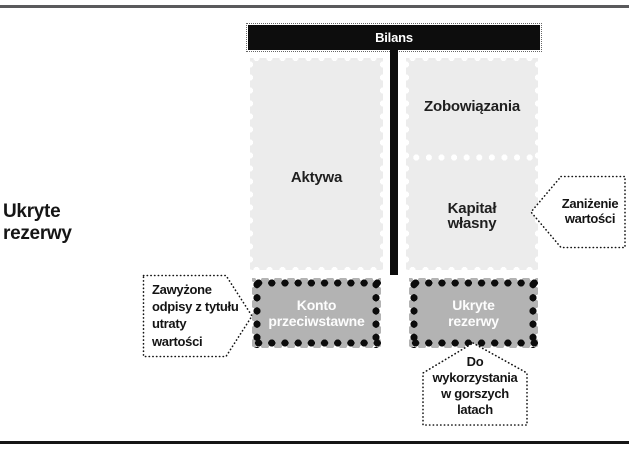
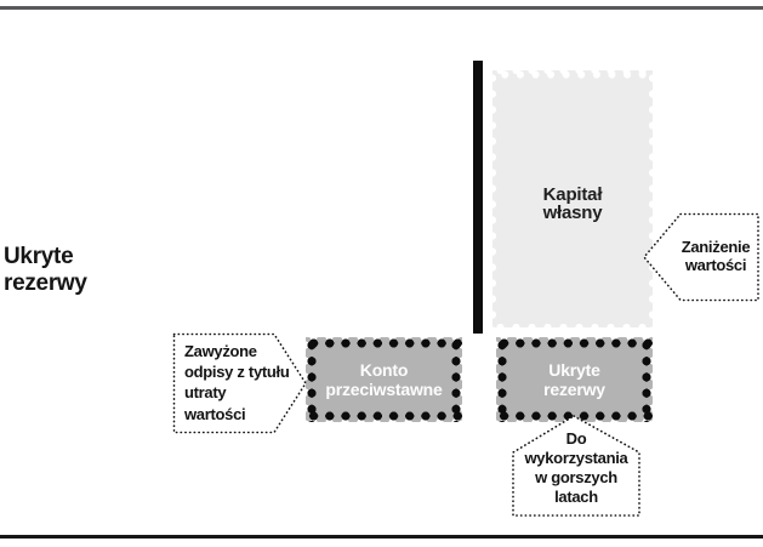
  Ukryte
  rezerwy
- Bilans
- Aktywa
- Zobowiązania
  Kapitał
  własny
  Konto
  przeciwstawne
  Ukryte
  rezerwy
  Zawyżone
  odpisy z tytułu
  utraty
  wartości
  Zaniżenie
  wartości
  Do
  wykorzystania
  w gorszych
  latach
